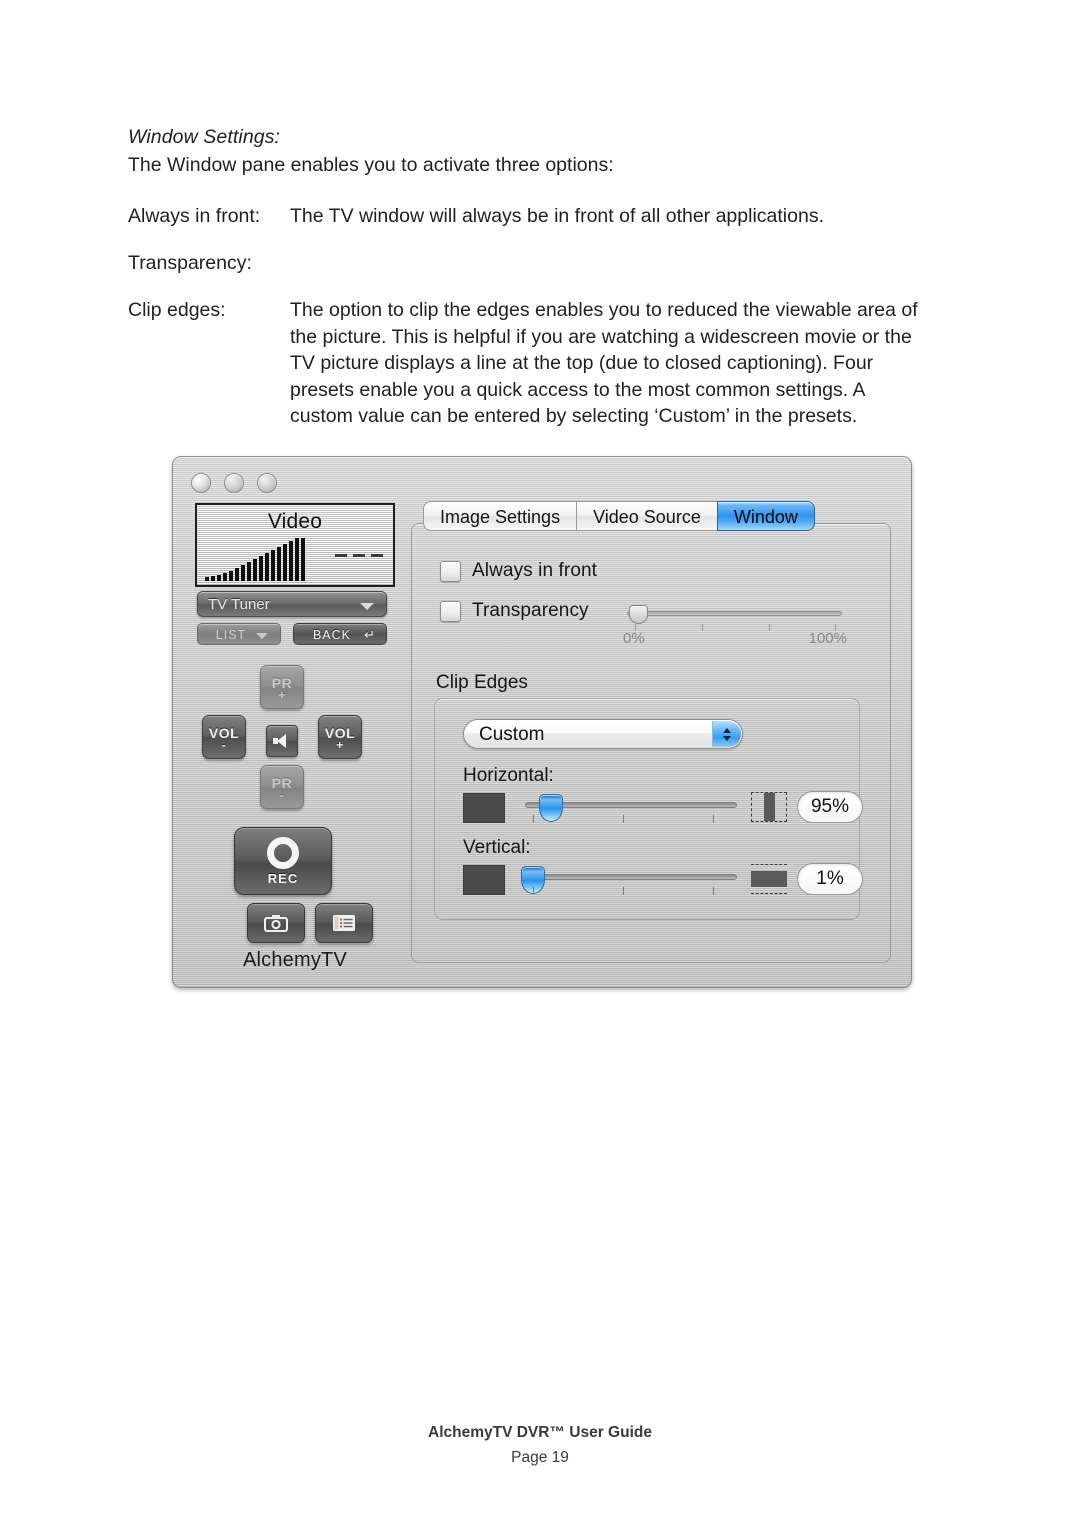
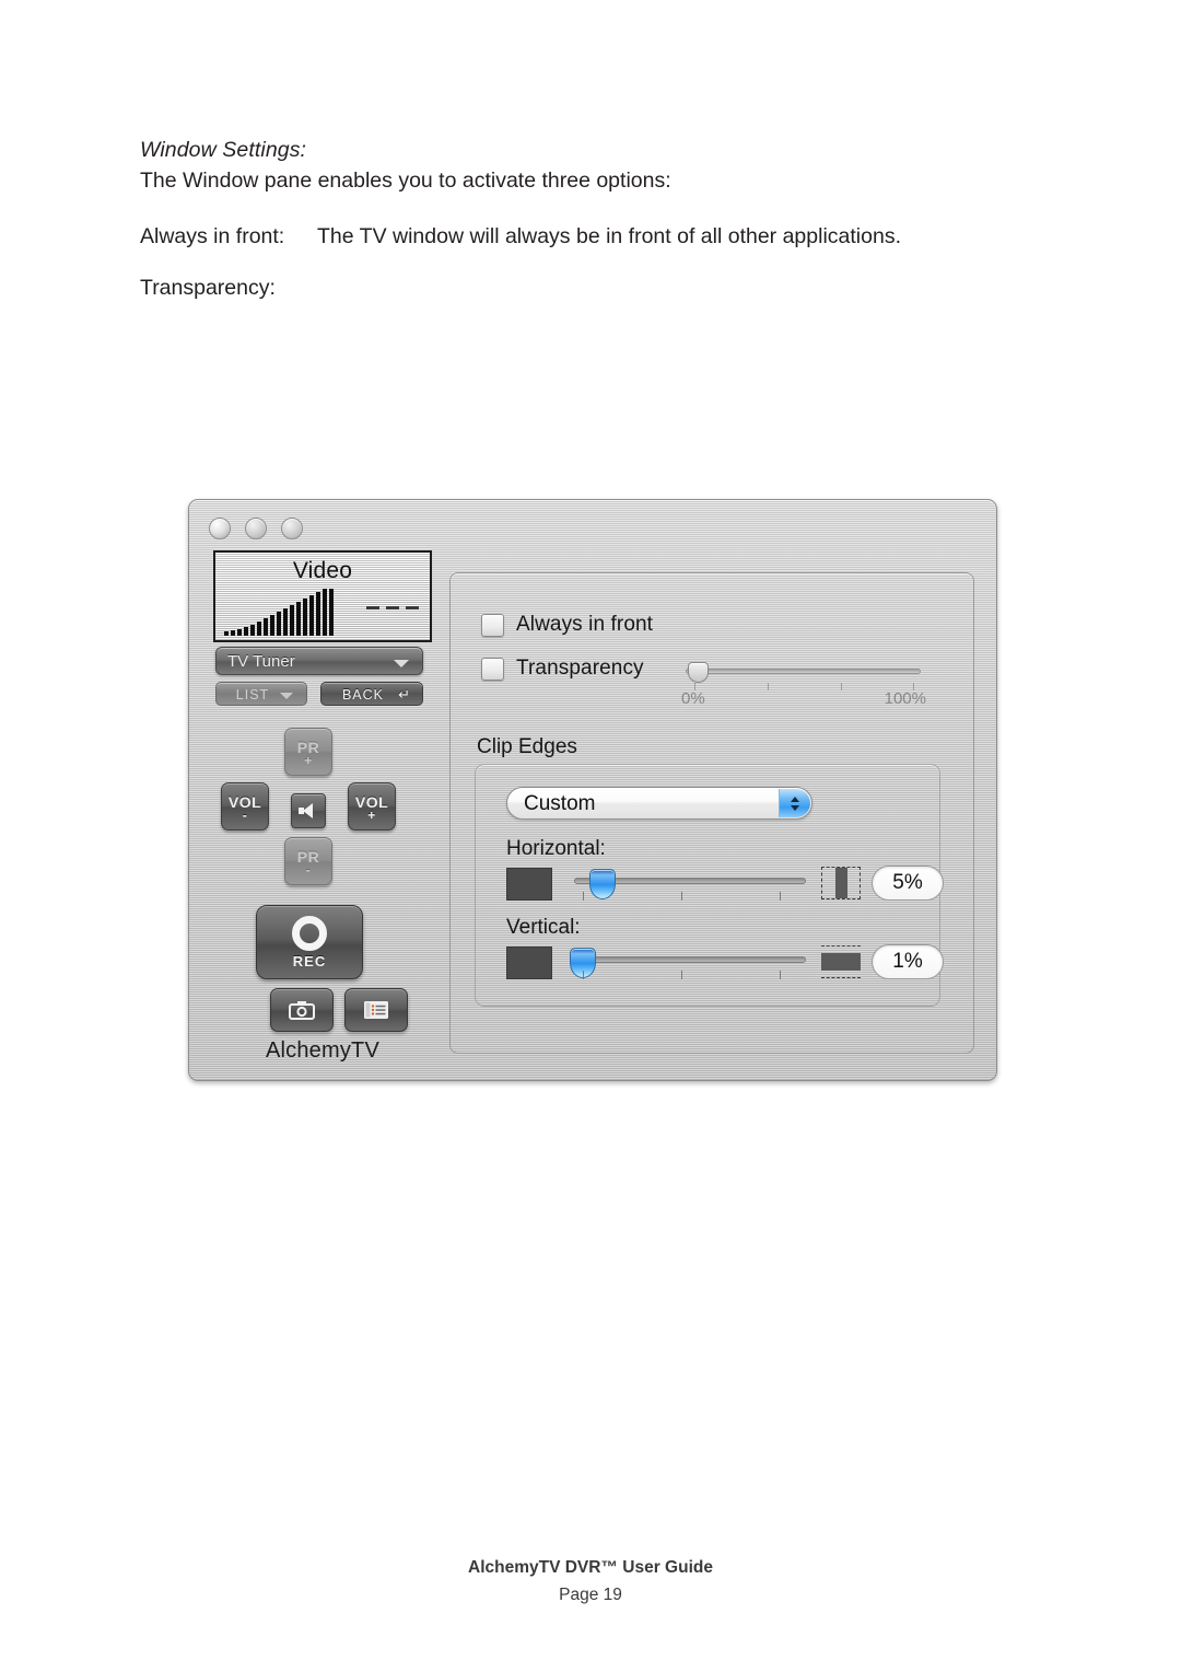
  Window Settings:
  The Window pane enables you to activate three options:
  Always in front:
  The TV window will always be in front of all other applications.
  Transparency:
- Clip edges:
- The option to clip the edges enables you to reduced the viewable area of the picture. This is helpful if you are watching a widescreen movie or the TV picture displays a line at the top (due to closed captioning). Four presets enable you a quick access to the most common settings. A custom value can be entered by selecting ‘Custom’ in the presets.
  Video
  TV Tuner
  LIST
  BACK
  ↵
  PR
  +
  VOL
  -
  VOL
  +
  PR
  -
  REC
  AlchemyTV
- Image Settings
- Video Source
- Window
  Always in front
  Transparency
  0%
  100%
  Clip Edges
  Custom
  Horizontal:
- 95%
+ 5%
  Vertical:
  1%
  AlchemyTV DVR™ User Guide
  Page 19
